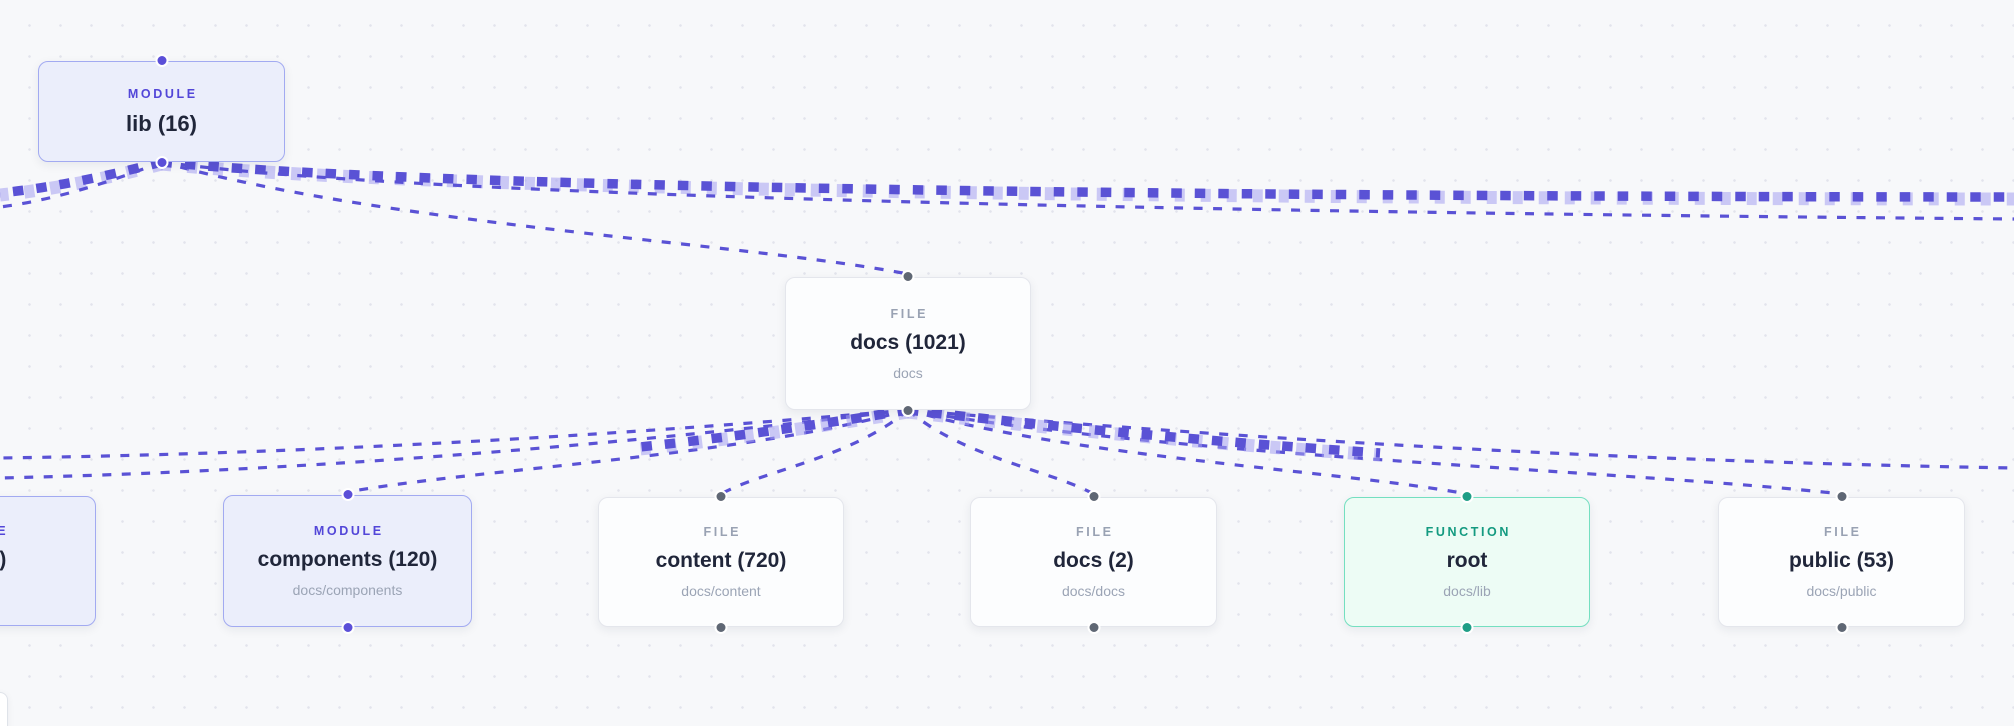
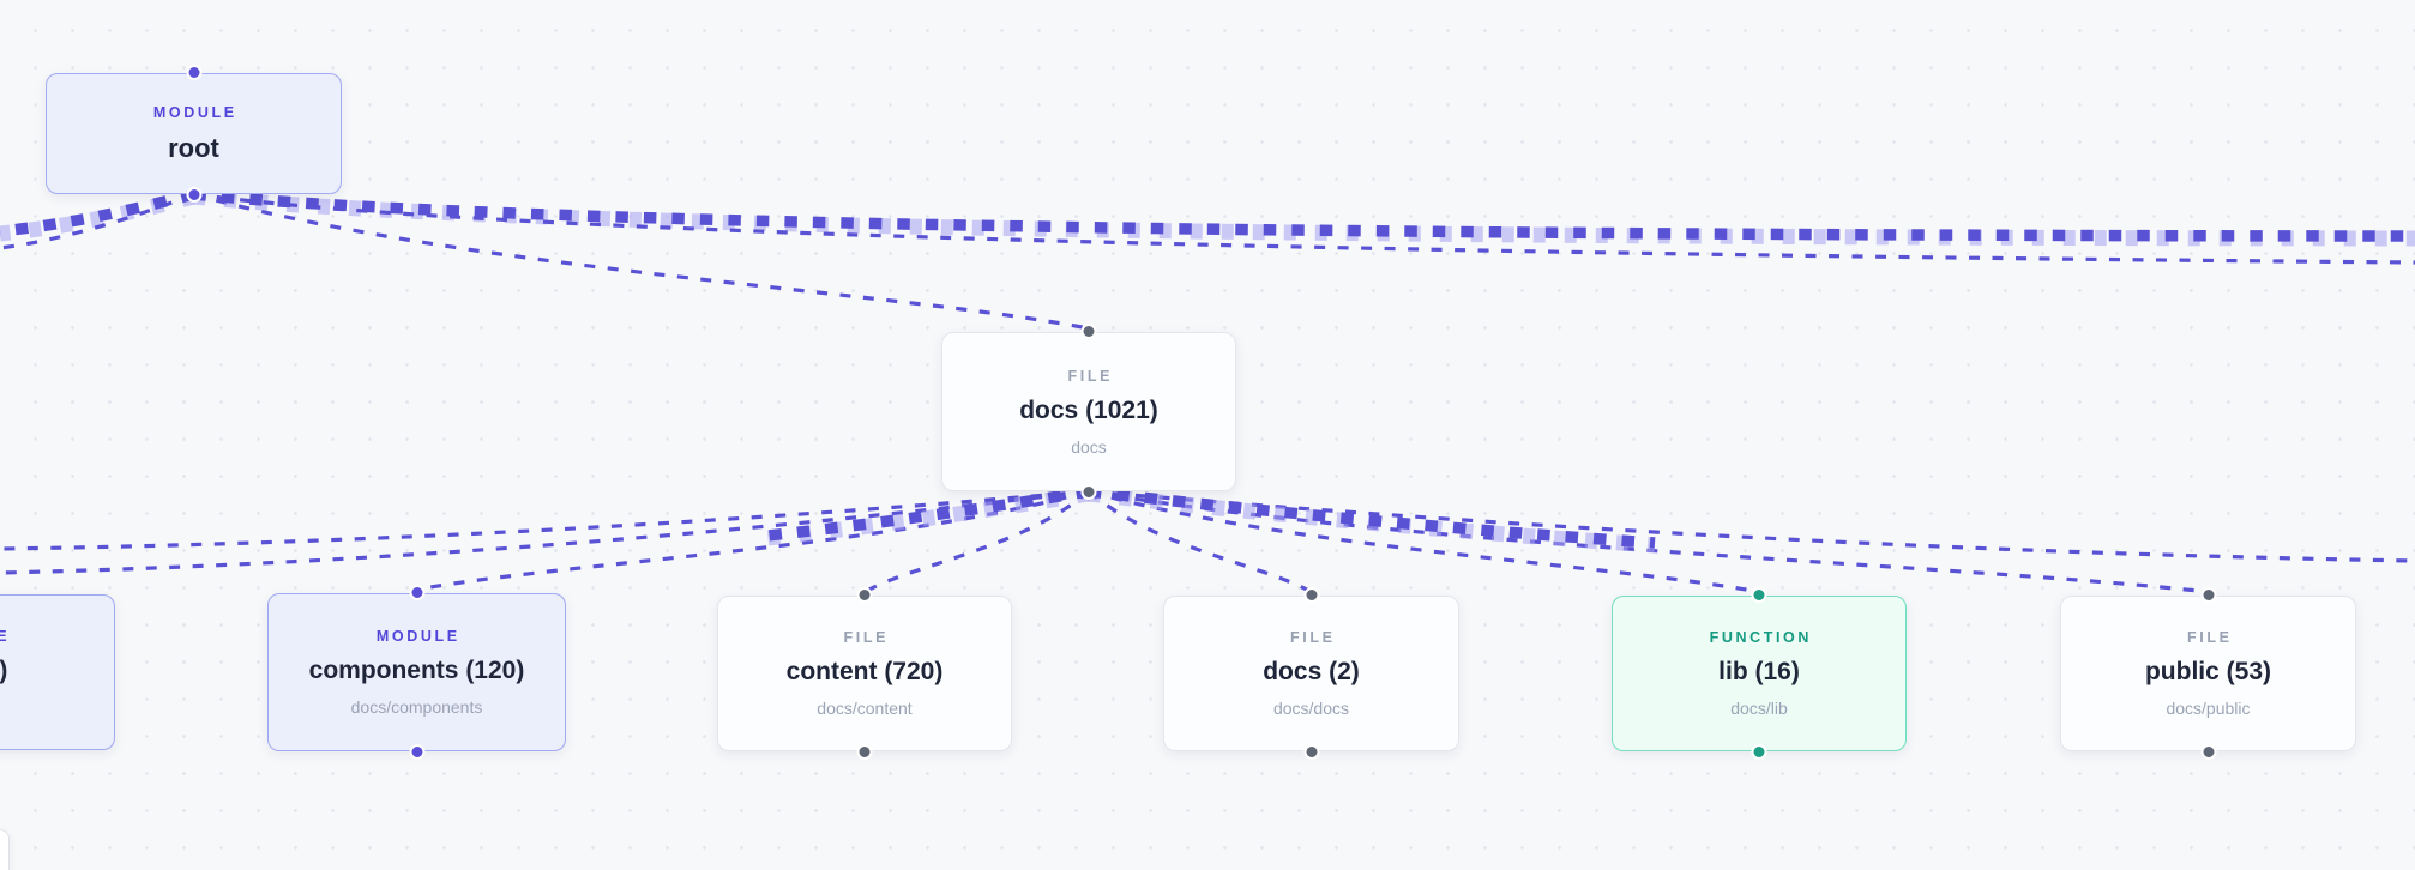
  MODULE
- lib (16)
+ root
  FILE
  docs (1021)
  docs
  MODULE
  components (120)
  docs/components
  FILE
  content (720)
  docs/content
  FILE
  docs (2)
  docs/docs
  FUNCTION
- root
+ lib (16)
  docs/lib
  FILE
  public (53)
  docs/public
